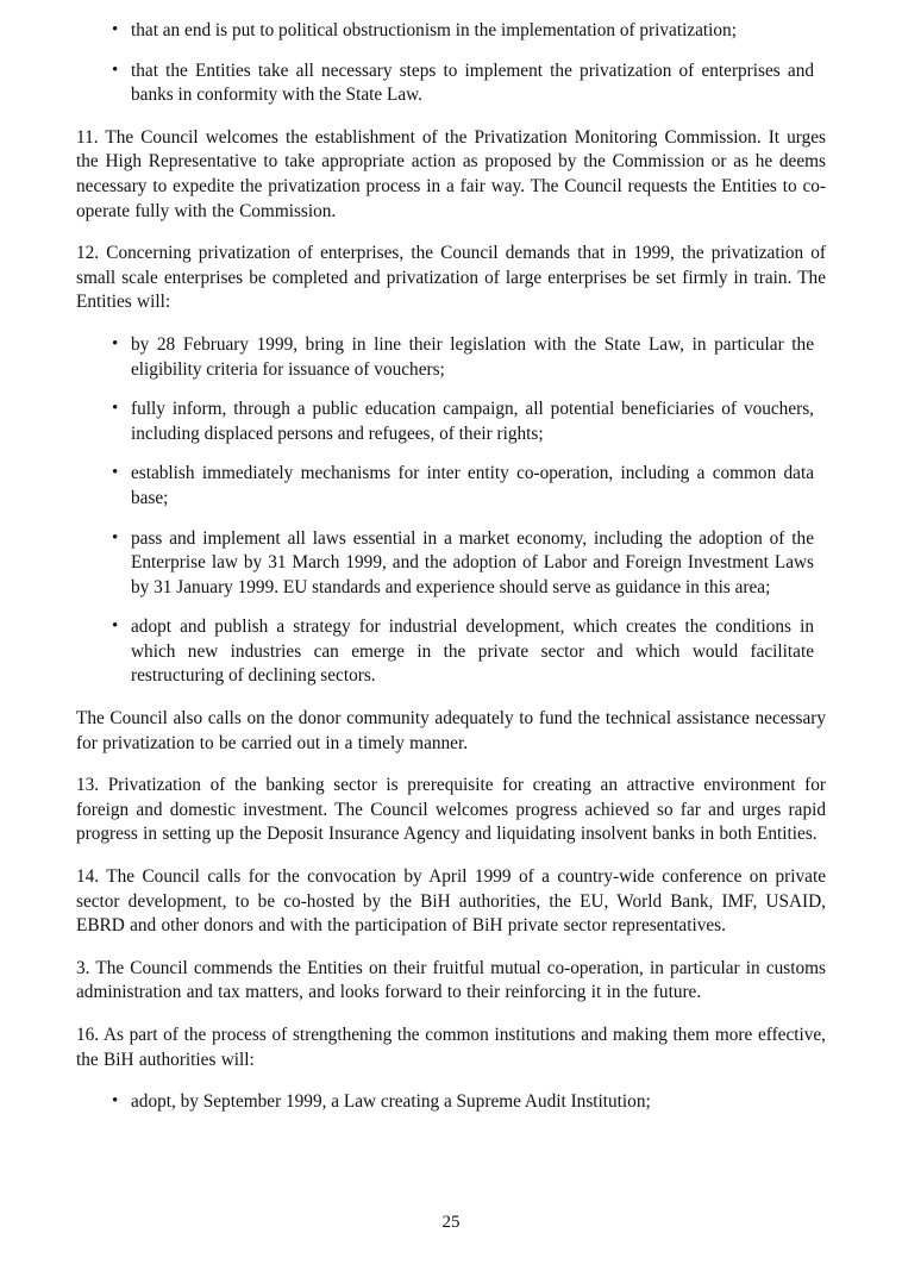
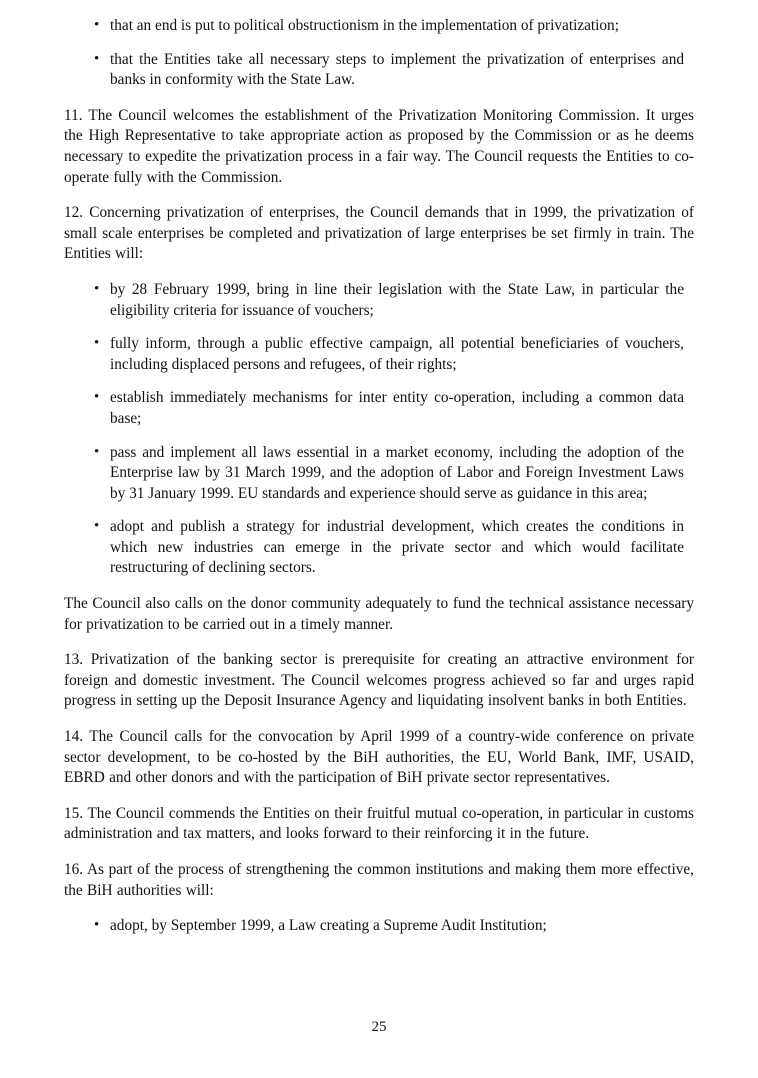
  that an end is put to political obstructionism in the implementation of privatization;
  that the Entities take all necessary steps to implement the privatization of enterprises and banks in conformity with the State Law.
  11. The Council welcomes the establishment of the Privatization Monitoring Commission. It urges the High Representative to take appropriate action as proposed by the Commission or as he deems necessary to expedite the privatization process in a fair way. The Council requests the Entities to co-operate fully with the Commission.
  12. Concerning privatization of enterprises, the Council demands that in 1999, the privatization of small scale enterprises be completed and privatization of large enterprises be set firmly in train. The Entities will:
  by 28 February 1999, bring in line their legislation with the State Law, in particular the eligibility criteria for issuance of vouchers;
- fully inform, through a public education campaign, all potential beneficiaries of vouchers, including displaced persons and refugees, of their rights;
+ fully inform, through a public effective campaign, all potential beneficiaries of vouchers, including displaced persons and refugees, of their rights;
  establish immediately mechanisms for inter entity co-operation, including a common data base;
  pass and implement all laws essential in a market economy, including the adoption of the Enterprise law by 31 March 1999, and the adoption of Labor and Foreign Investment Laws by 31 January 1999. EU standards and experience should serve as guidance in this area;
  adopt and publish a strategy for industrial development, which creates the conditions in which new industries can emerge in the private sector and which would facilitate restructuring of declining sectors.
  The Council also calls on the donor community adequately to fund the technical assistance necessary for privatization to be carried out in a timely manner.
  13. Privatization of the banking sector is prerequisite for creating an attractive environment for foreign and domestic investment. The Council welcomes progress achieved so far and urges rapid progress in setting up the Deposit Insurance Agency and liquidating insolvent banks in both Entities.
  14. The Council calls for the convocation by April 1999 of a country-wide conference on private sector development, to be co-hosted by the BiH authorities, the EU, World Bank, IMF, USAID, EBRD and other donors and with the participation of BiH private sector representatives.
- 3. The Council commends the Entities on their fruitful mutual co-operation, in particular in customs administration and tax matters, and looks forward to their reinforcing it in the future.
+ 15. The Council commends the Entities on their fruitful mutual co-operation, in particular in customs administration and tax matters, and looks forward to their reinforcing it in the future.
  16. As part of the process of strengthening the common institutions and making them more effective, the BiH authorities will:
  adopt, by September 1999, a Law creating a Supreme Audit Institution;
  25
